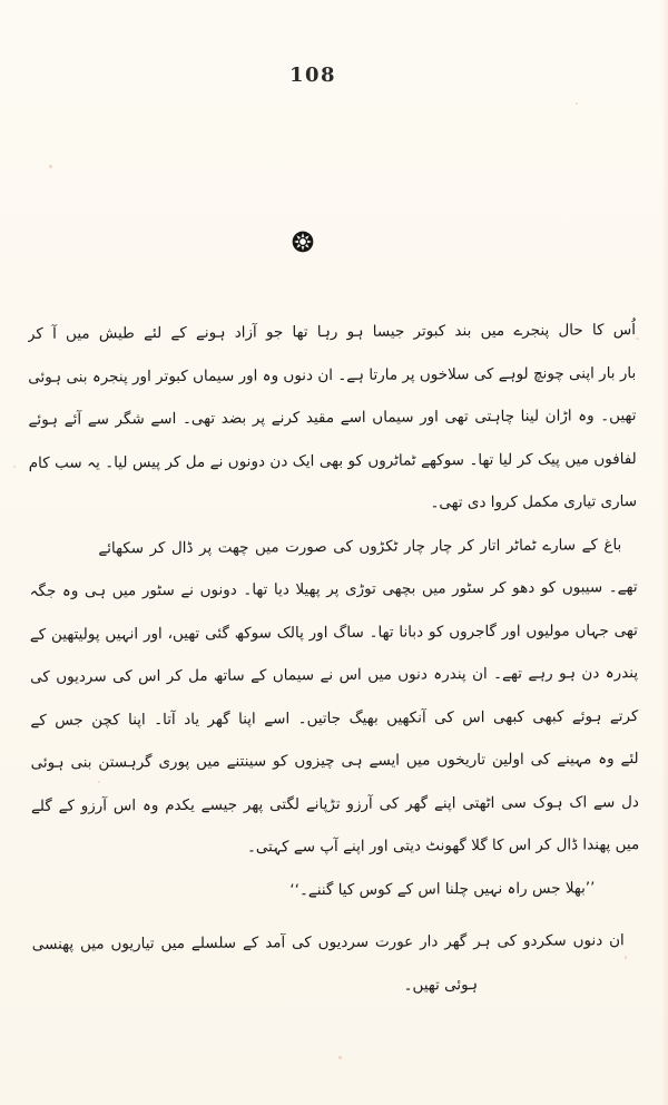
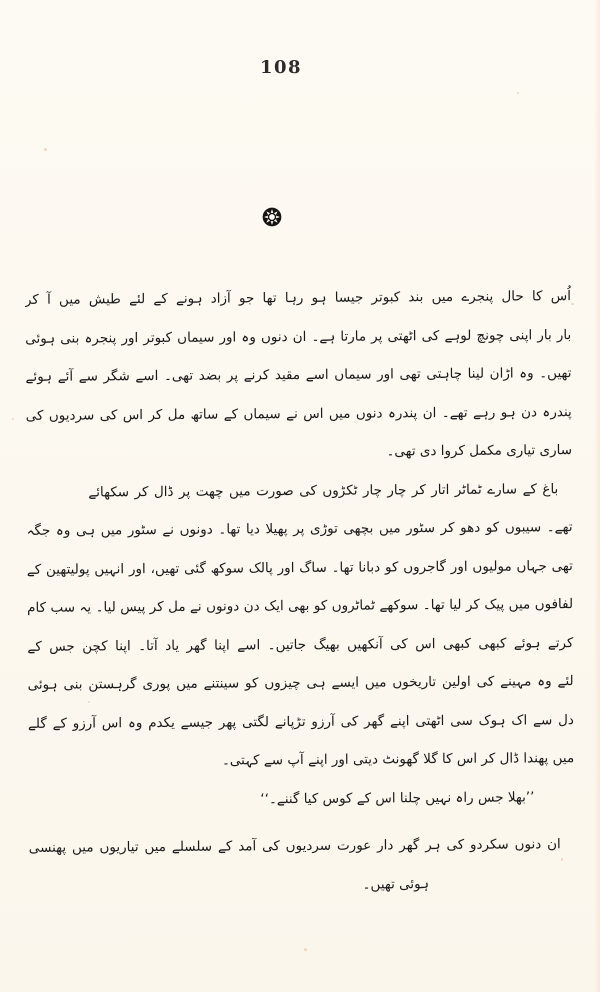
  108
  اُس کا حال پنجرے میں بند کبوتر جیسا ہو رہا تھا جو آزاد ہونے کے لئے طیش میں آ کر
- بار بار اپنی چونچ لوہے کی سلاخوں پر مارتا ہے۔ ان دنوں وہ اور سیماں کبوتر اور پنجرہ بنی ہوئی
+ بار بار اپنی چونچ لوہے کی اٹھتی پر مارتا ہے۔ ان دنوں وہ اور سیماں کبوتر اور پنجرہ بنی ہوئی
  تھیں۔ وہ اڑان لینا چاہتی تھی اور سیماں اسے مقید کرنے پر بضد تھی۔ اسے شگر سے آئے ہوئے
- لفافوں میں پیک کر لیا تھا۔ سوکھے ٹماٹروں کو بھی ایک دن دونوں نے مل کر پیس لیا۔ یہ سب کام
+ پندرہ دن ہو رہے تھے۔ ان پندرہ دنوں میں اس نے سیماں کے ساتھ مل کر اس کی سردیوں کی
  ساری تیاری مکمل کروا دی تھی۔
  باغ کے سارے ٹماٹر اتار کر چار چار ٹکڑوں کی صورت میں چھت پر ڈال کر سکھائے
  تھے۔ سیبوں کو دھو کر سٹور میں بچھی توڑی پر پھیلا دیا تھا۔ دونوں نے سٹور میں ہی وہ جگہ
  تھی جہاں مولیوں اور گاجروں کو دبانا تھا۔ ساگ اور پالک سوکھ گئی تھیں، اور انہیں پولیتھین کے
- پندرہ دن ہو رہے تھے۔ ان پندرہ دنوں میں اس نے سیماں کے ساتھ مل کر اس کی سردیوں کی
+ لفافوں میں پیک کر لیا تھا۔ سوکھے ٹماٹروں کو بھی ایک دن دونوں نے مل کر پیس لیا۔ یہ سب کام
  کرتے ہوئے کبھی کبھی اس کی آنکھیں بھیگ جاتیں۔ اسے اپنا گھر یاد آتا۔ اپنا کچن جس کے
  لئے وہ مہینے کی اولین تاریخوں میں ایسے ہی چیزوں کو سینتنے میں پوری گرہستن بنی ہوئی
  دل سے اک ہوک سی اٹھتی اپنے گھر کی آرزو تڑپانے لگتی پھر جیسے یکدم وہ اس آرزو کے گلے
  میں پھندا ڈال کر اس کا گلا گھونٹ دیتی اور اپنے آپ سے کہتی۔
  ’’بھلا جس راہ نہیں چلنا اس کے کوس کیا گننے۔‘‘
  ان دنوں سکردو کی ہر گھر دار عورت سردیوں کی آمد کے سلسلے میں تیاریوں میں پھنسی
  ہوئی تھیں۔
